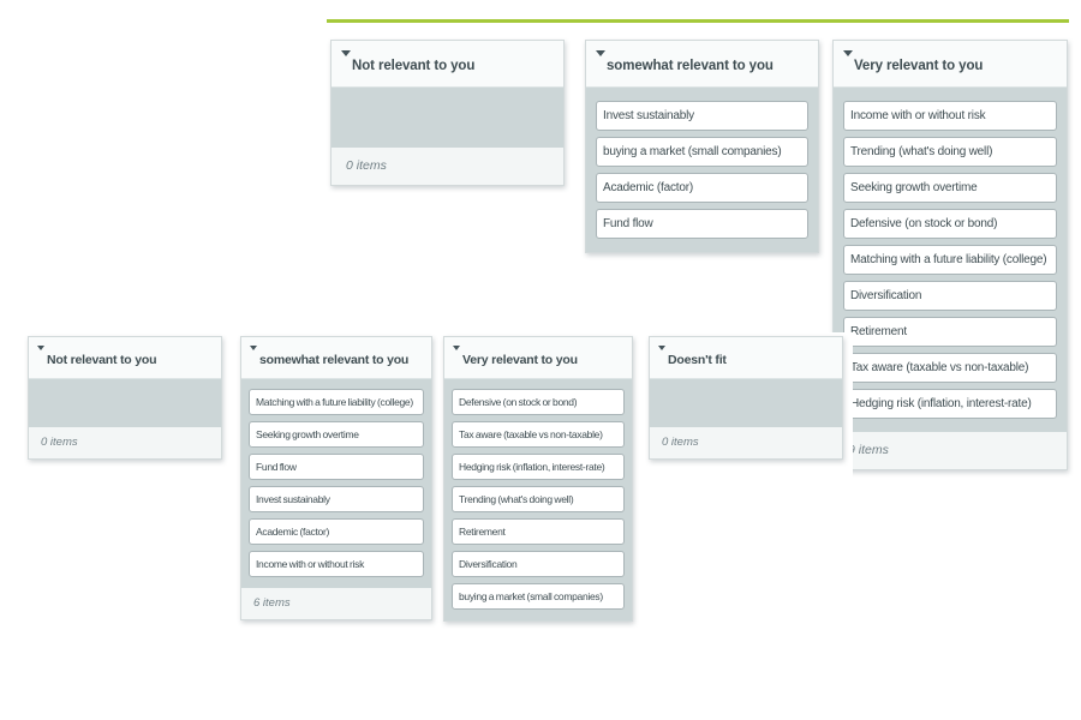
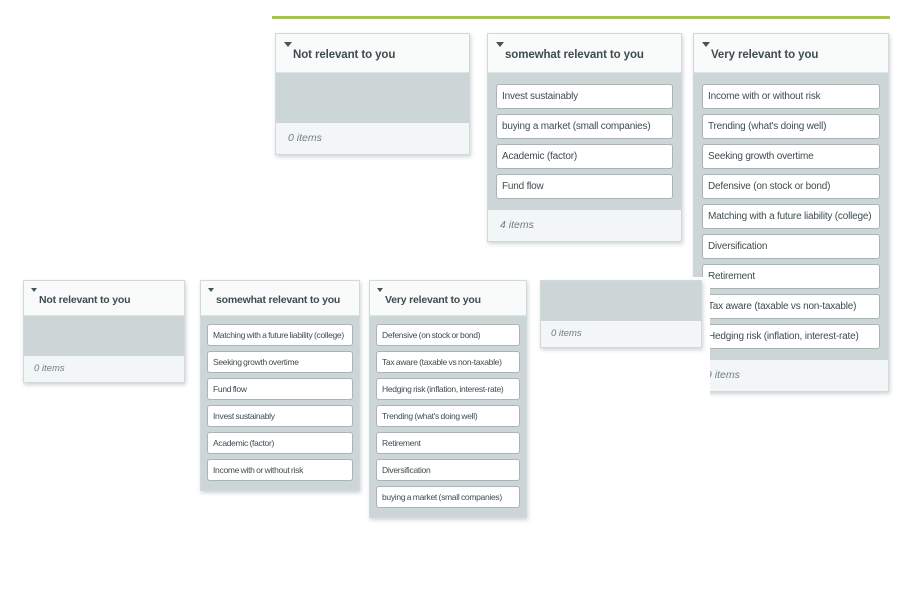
  Not relevant to you
  0 items
  somewhat relevant to you
  Invest sustainably
  buying a market (small companies)
  Academic (factor)
  Fund flow
+ 4 items
  Very relevant to you
  Income with or without risk
  Trending (what's doing well)
  Seeking growth overtime
  Defensive (on stock or bond)
  Matching with a future liability (college)
  Diversification
  Retirement
  Tax aware (taxable vs non-taxable)
  Hedging risk (inflation, interest-rate)
  items
  Not relevant to you
  0 items
  somewhat relevant to you
  Matching with a future liability (college)
  Seeking growth overtime
  Fund flow
  Invest sustainably
  Academic (factor)
  Income with or without risk
- 6 items
  Very relevant to you
  Defensive (on stock or bond)
  Tax aware (taxable vs non-taxable)
  Hedging risk (inflation, interest-rate)
  Trending (what's doing well)
  Retirement
  Diversification
  buying a market (small companies)
- Doesn't fit
  0 items
